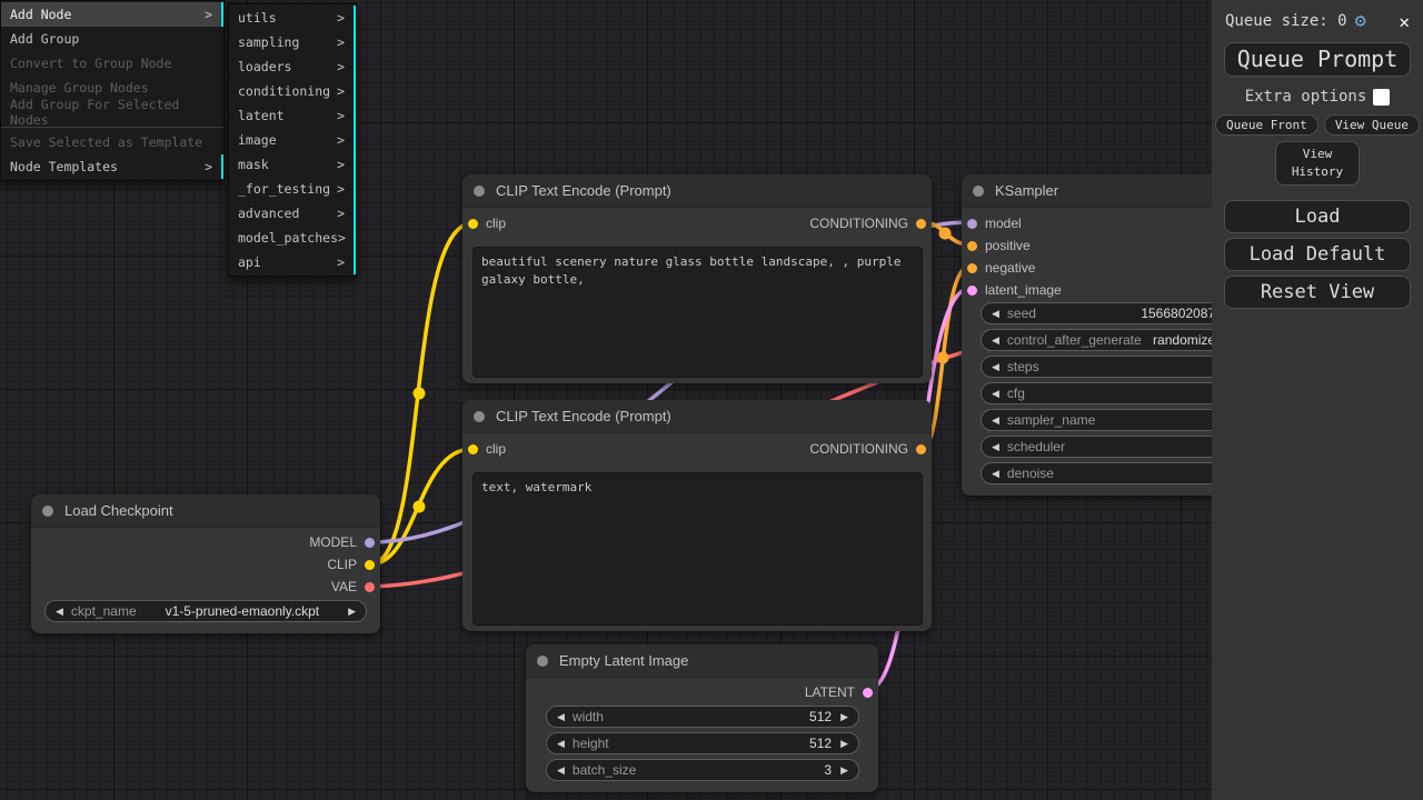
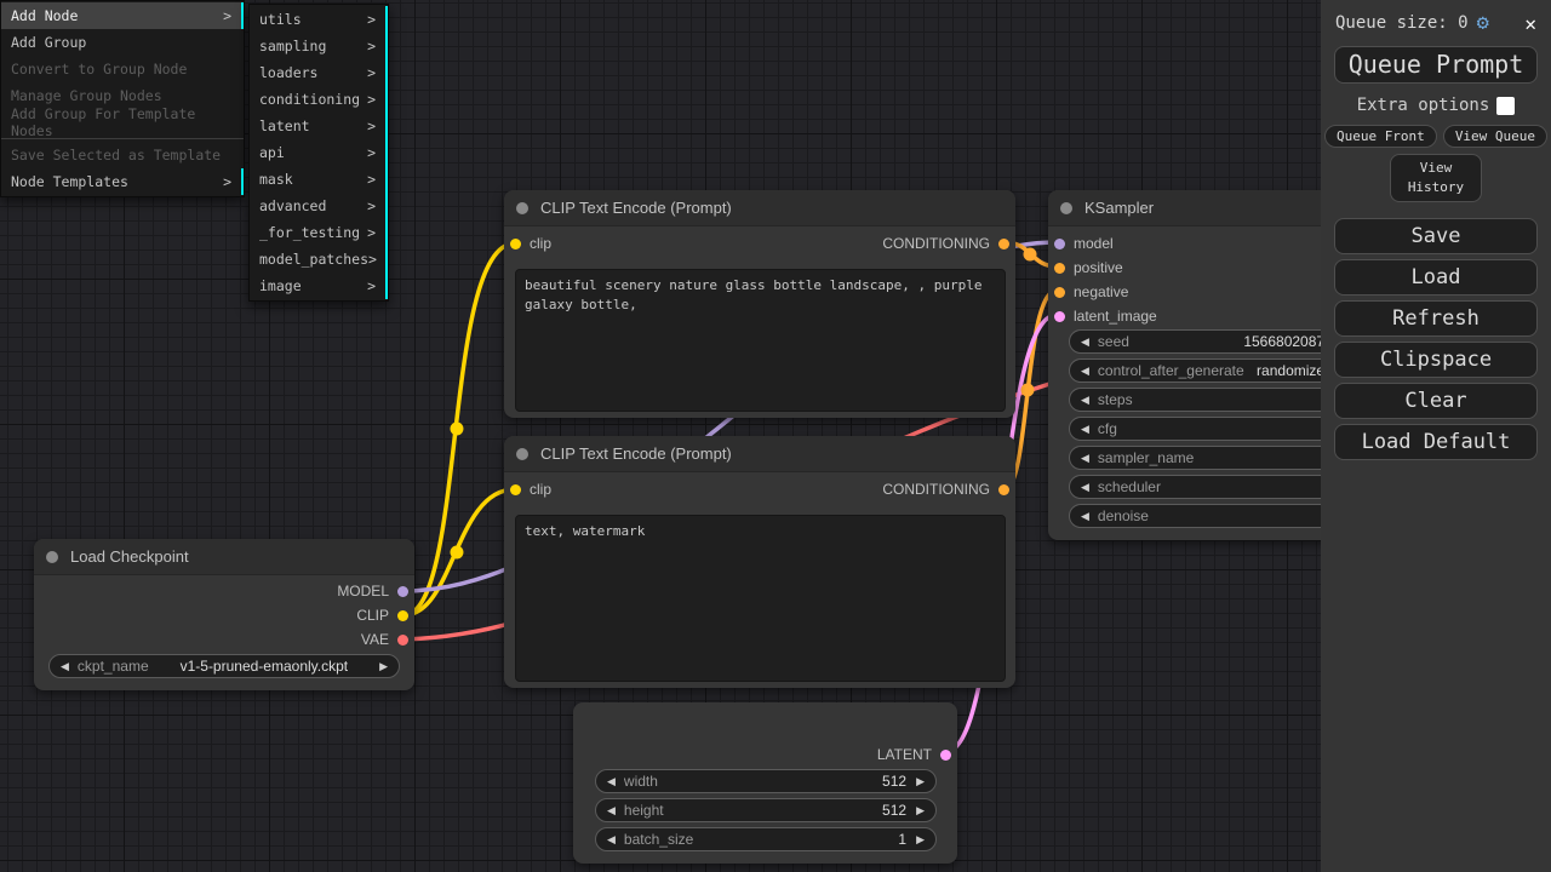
  KSampler
  model
  positive
  negative
  latent_image
  ◀
  seed
  156680208
  ◀
  control_after_generate
  randomiz
  ◀
  steps
  ◀
  cfg
  ◀
  sampler_name
  ◀
  scheduler
  ◀
  denoise
  CLIP Text Encode (Prompt)
  clip
  CONDITIONING
  CLIP Text Encode (Prompt)
  clip
  CONDITIONING
  text, watermark
  Load Checkpoint
  MODEL
  CLIP
  VAE
  ◀
  ckpt_name
  v1-5-pruned-emaonly.ckpt
  ▶
- Empty Latent Image
  LATENT
  ◀
  width
  512
  ▶
  ◀
  height
  512
  ▶
  ◀
  batch_size
- 3
+ 1
  ▶
  Add Node
  >
  Add Group
  Convert to Group Node
  Manage Group Nodes
- Add Group For Selected Nodes
+ Add Group For Template Nodes
  Save Selected as Template
  Node Templates
  >
  utils
  >
  sampling
  >
  loaders
  >
  conditioning
  >
  latent
  >
- image
+ api
  >
  mask
  >
- _for_testing
+ advanced
  >
- advanced
+ _for_testing
  >
  model_patches
  >
- api
+ image
  >
  Queue size: 0
  ⚙
  ✕
  Queue Prompt
  Extra options
  Queue Front
  View Queue
  View
  History
+ Save
  Load
+ Refresh
+ Clipspace
+ Clear
  Load Default
- Reset View
